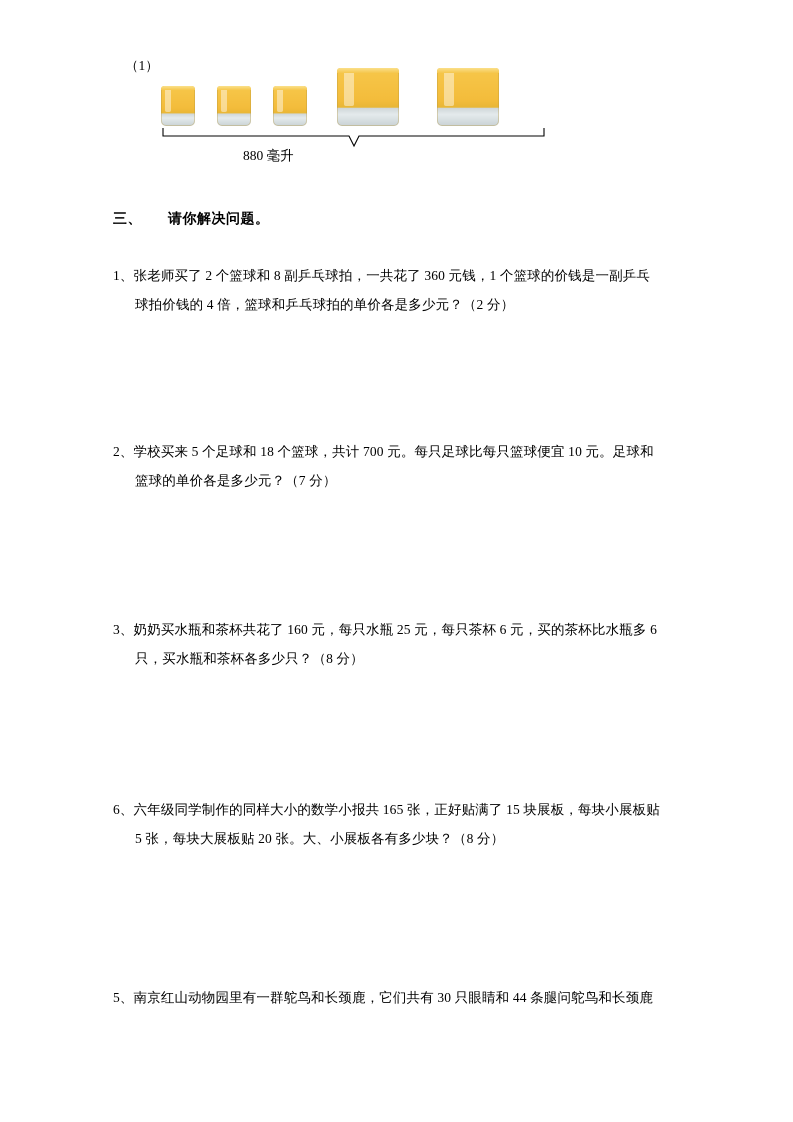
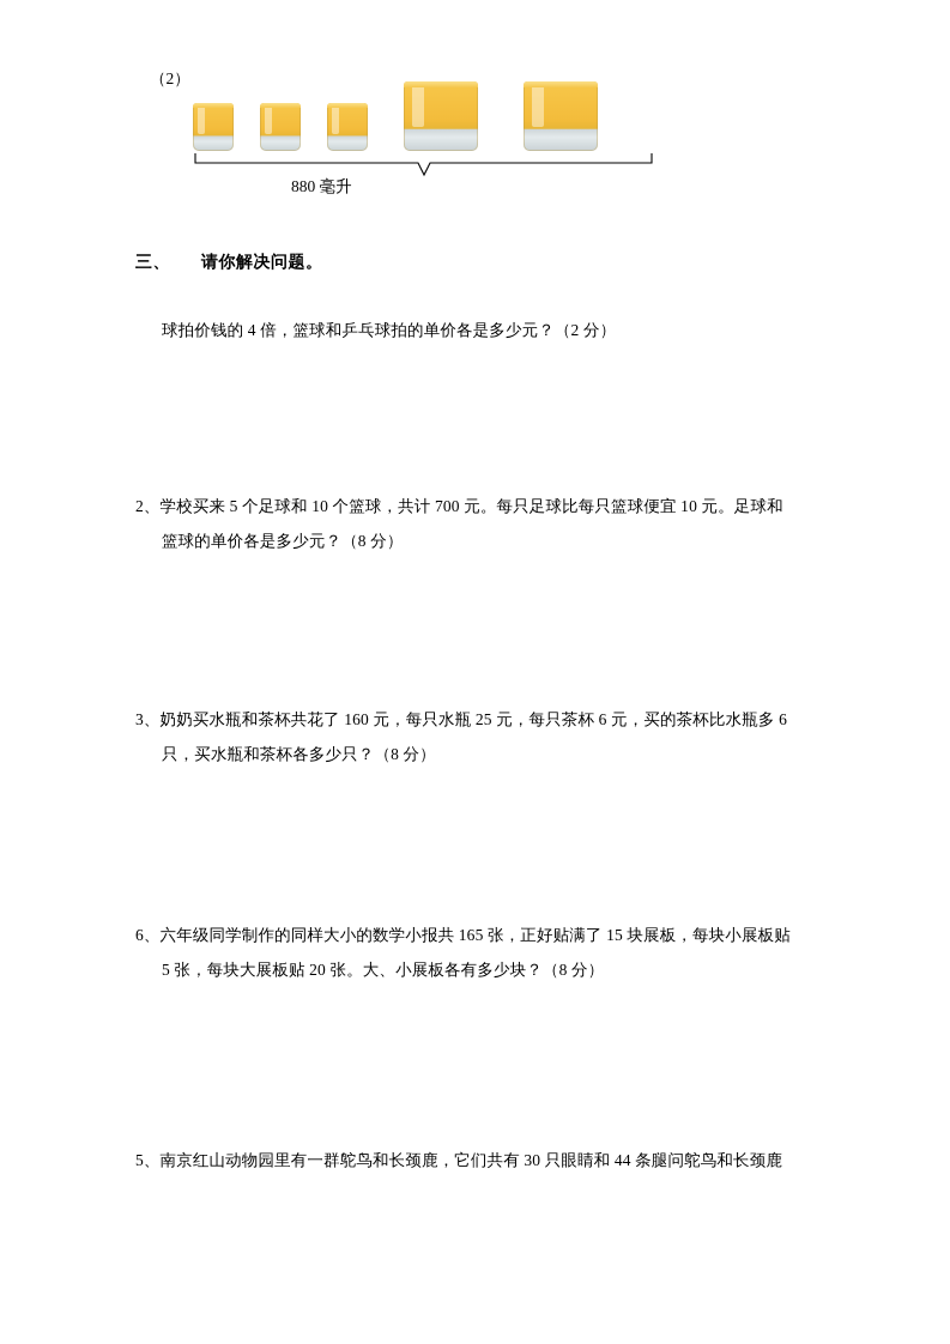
- （1）
+ （2）
  880 毫升
  三、 请你解决问题。
- 1、张老师买了 2 个篮球和 8 副乒乓球拍，一共花了 360 元钱，1 个篮球的价钱是一副乒乓
  球拍价钱的 4 倍，篮球和乒乓球拍的单价各是多少元？（2 分）
- 2、学校买来 5 个足球和 18 个篮球，共计 700 元。每只足球比每只篮球便宜 10 元。足球和
+ 2、学校买来 5 个足球和 10 个篮球，共计 700 元。每只足球比每只篮球便宜 10 元。足球和
- 篮球的单价各是多少元？（7 分）
+ 篮球的单价各是多少元？（8 分）
  3、奶奶买水瓶和茶杯共花了 160 元，每只水瓶 25 元，每只茶杯 6 元，买的茶杯比水瓶多 6
  只，买水瓶和茶杯各多少只？（8 分）
  6、六年级同学制作的同样大小的数学小报共 165 张，正好贴满了 15 块展板，每块小展板贴
  5 张，每块大展板贴 20 张。大、小展板各有多少块？（8 分）
  5、南京红山动物园里有一群鸵鸟和长颈鹿，它们共有 30 只眼睛和 44 条腿问鸵鸟和长颈鹿
